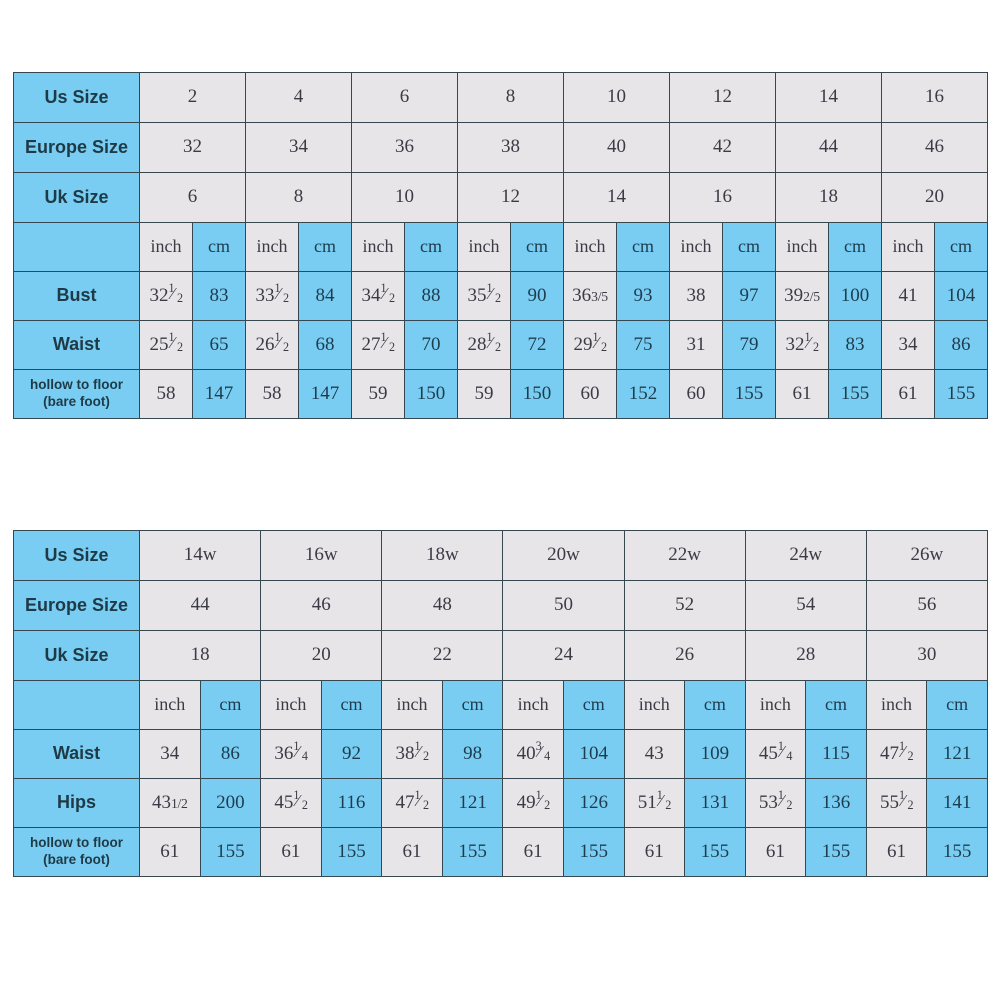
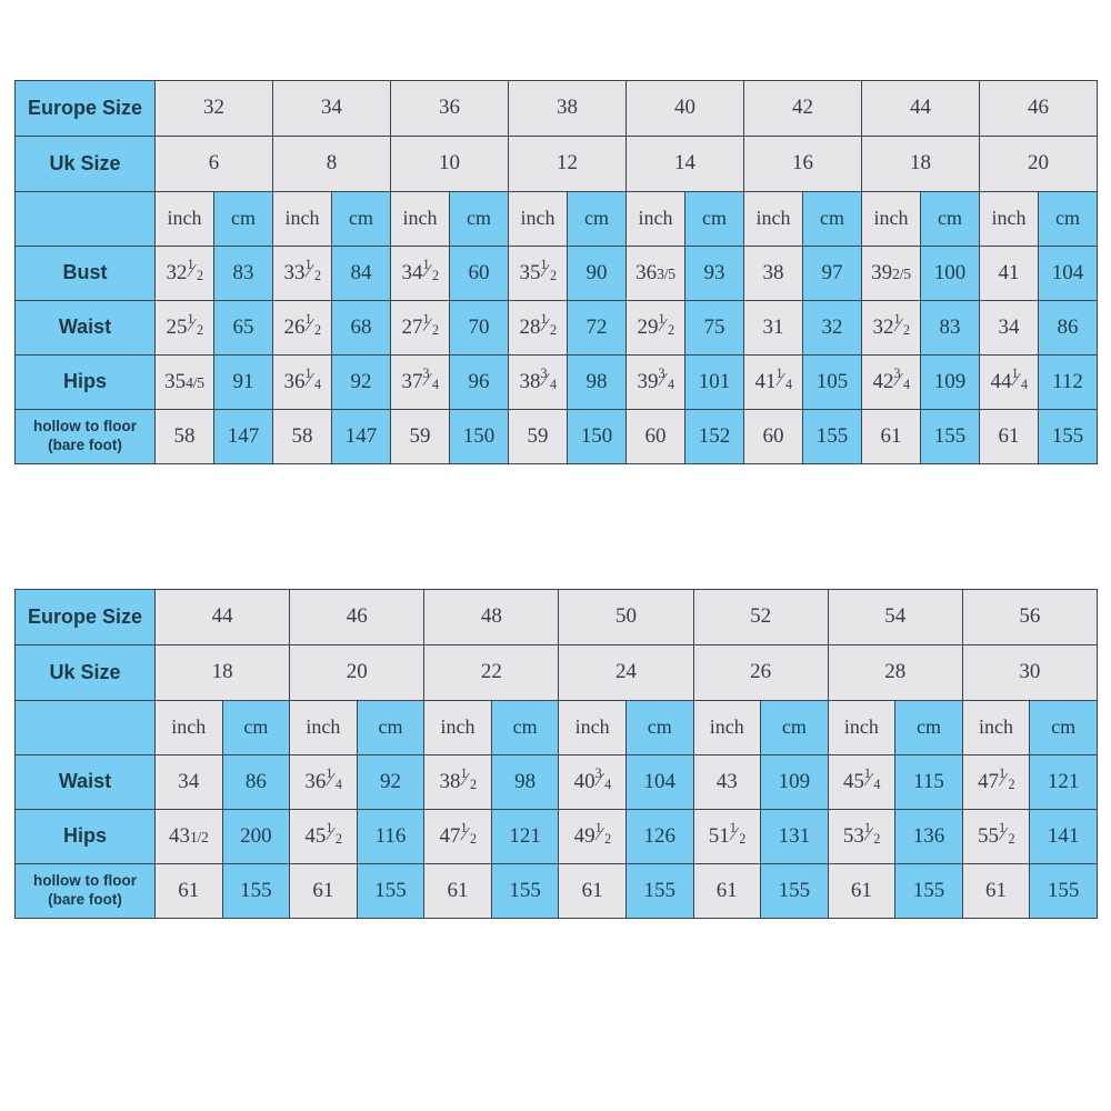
- Us Size	2	4	6	8	10	12	14	16
  Europe Size	32	34	36	38	40	42	44	46
  Uk Size	6	8	10	12	14	16	18	20
  	inch	cm	inch	cm	inch	cm	inch	cm	inch	cm	inch	cm	inch	cm	inch	cm
- Bust	321⁄ 2	83	331⁄ 2	84	341⁄ 2	88	351⁄ 2	90	363/5	93	38	97	392/5	100	41	104
+ Bust	321⁄ 2	83	331⁄ 2	84	341⁄ 2	60	351⁄ 2	90	363/5	93	38	97	392/5	100	41	104
- Waist	251⁄ 2	65	261⁄ 2	68	271⁄ 2	70	281⁄ 2	72	291⁄ 2	75	31	79	321⁄ 2	83	34	86
+ Waist	251⁄ 2	65	261⁄ 2	68	271⁄ 2	70	281⁄ 2	72	291⁄ 2	75	31	32	321⁄ 2	83	34	86
+ Hips	354/5	91	361⁄ 4	92	373⁄ 4	96	383⁄ 4	98	393⁄ 4	101	411⁄ 4	105	423⁄ 4	109	441⁄ 4	112
  hollow to floor(bare foot)	58	147	58	147	59	150	59	150	60	152	60	155	61	155	61	155
- Us Size	14w	16w	18w	20w	22w	24w	26w
  Europe Size	44	46	48	50	52	54	56
  Uk Size	18	20	22	24	26	28	30
  	inch	cm	inch	cm	inch	cm	inch	cm	inch	cm	inch	cm	inch	cm
  Waist	34	86	361⁄ 4	92	381⁄ 2	98	403⁄ 4	104	43	109	451⁄ 4	115	471⁄ 2	121
  Hips	431/2	200	451⁄ 2	116	471⁄ 2	121	491⁄ 2	126	511⁄ 2	131	531⁄ 2	136	551⁄ 2	141
  hollow to floor(bare foot)	61	155	61	155	61	155	61	155	61	155	61	155	61	155
